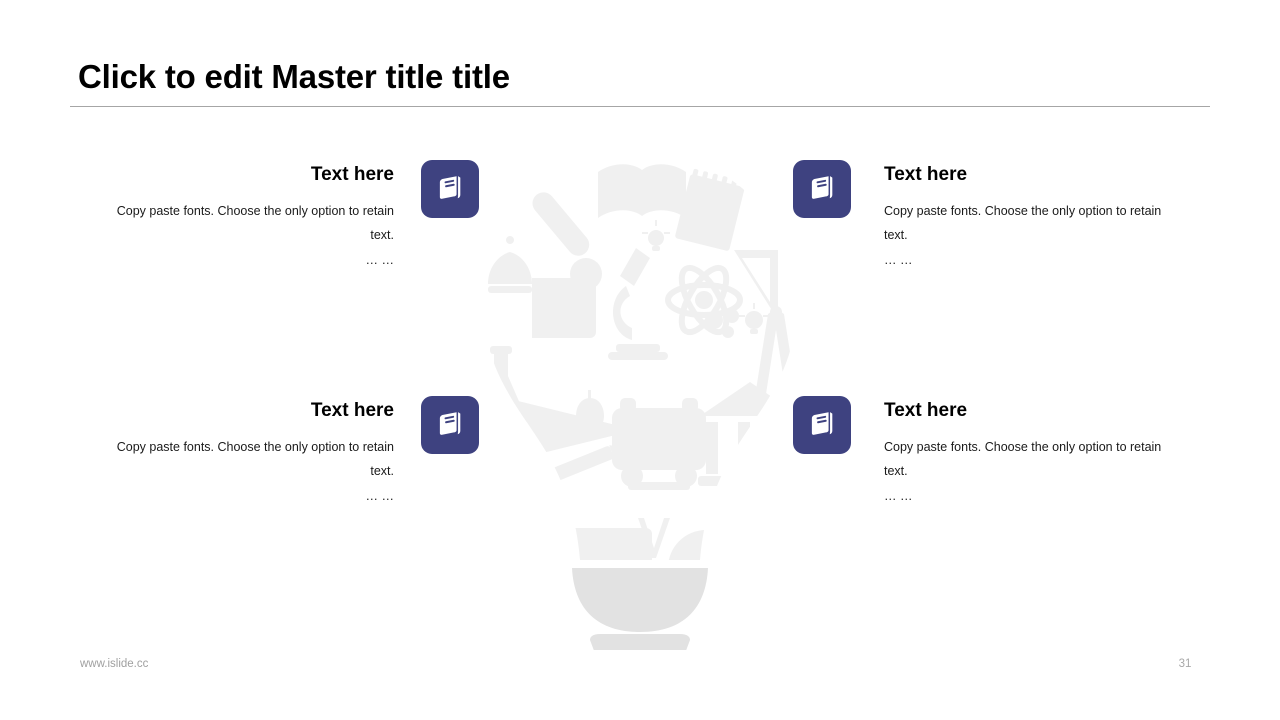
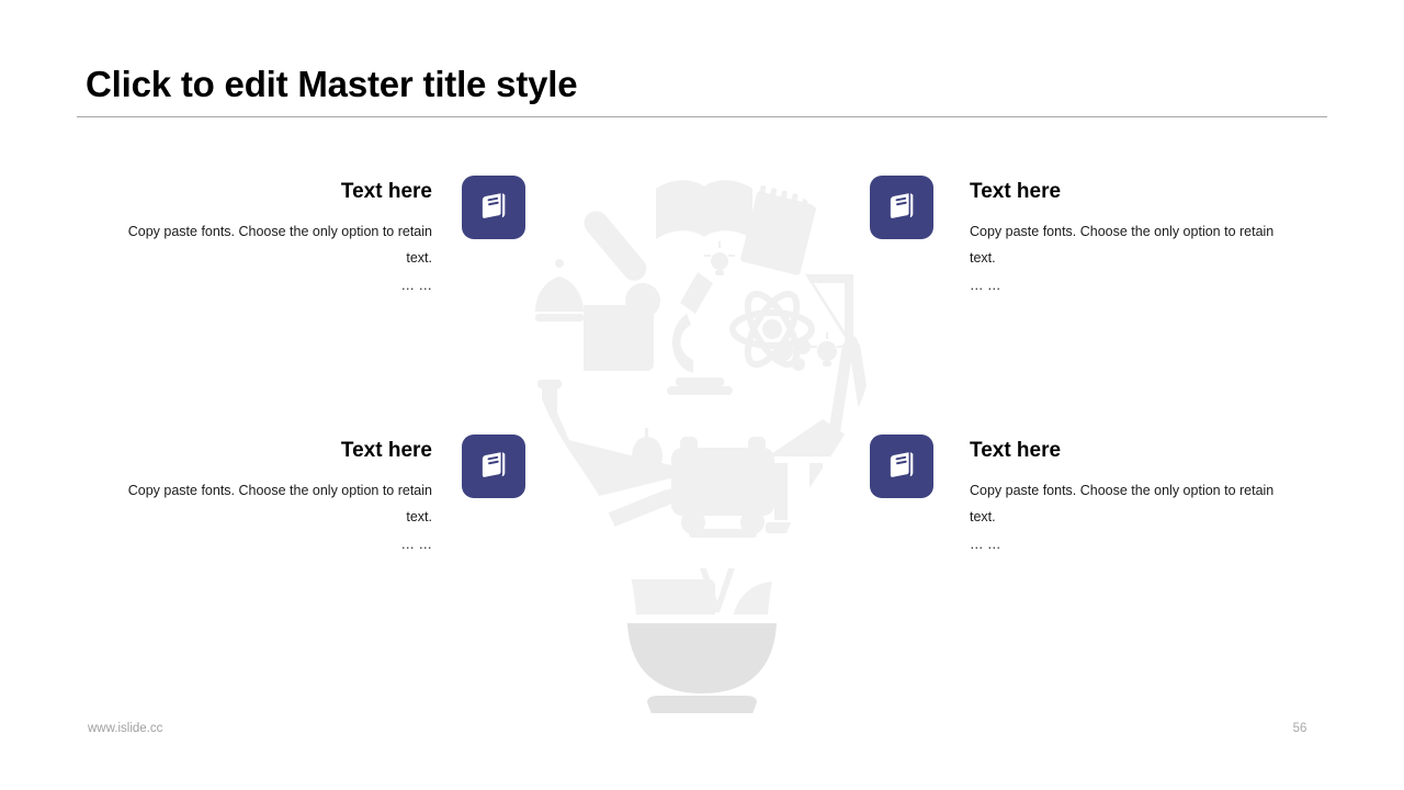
- Click to edit Master title title
+ Click to edit Master title style
  Text here
  Copy paste fonts. Choose the only option to retain text.
  … …
  Text here
  Copy paste fonts. Choose the only option to retain text.
  … …
  Text here
  Copy paste fonts. Choose the only option to retain text.
  … …
  Text here
  Copy paste fonts. Choose the only option to retain text.
  … …
  www.islide.cc
- 31
+ 56
